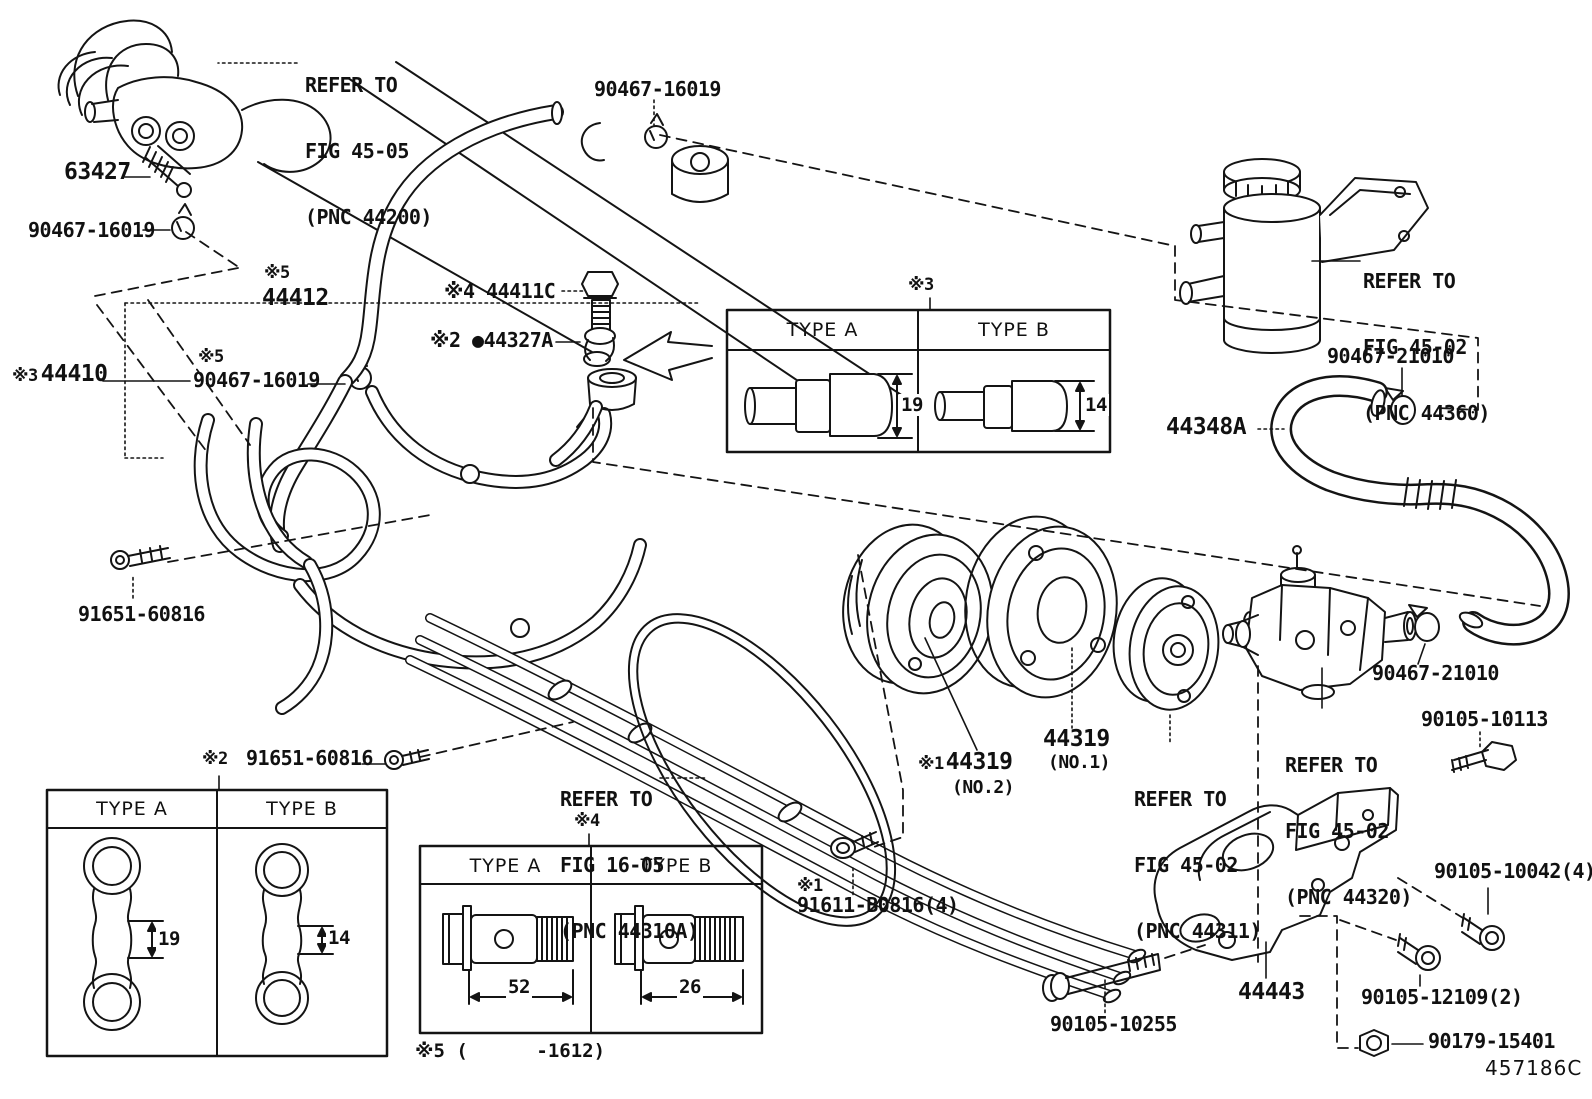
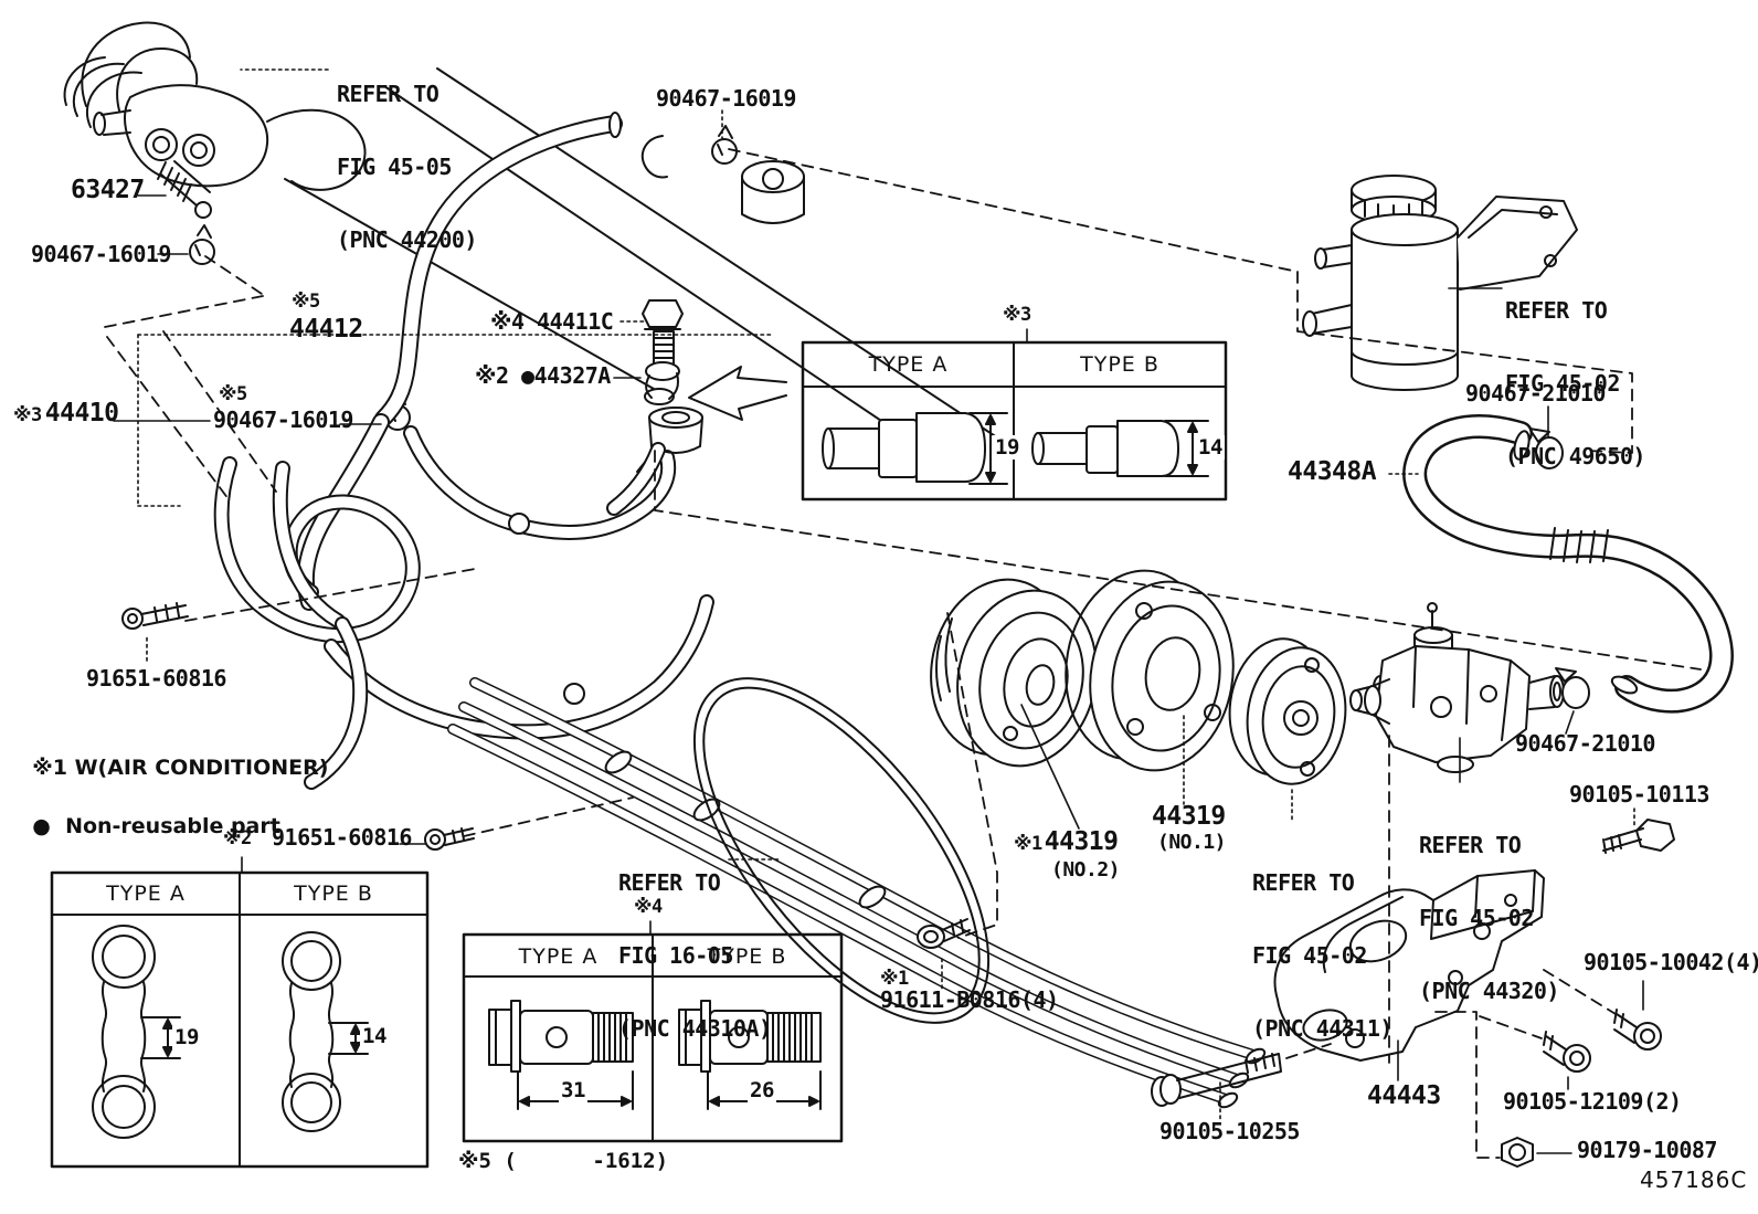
  REFER TO
  FIG 45-05
  (PNC 44200)
  63427
  90467-16019
  90467-16019
  ※5
  44412
  ※4 44411C
  ※2 ●44327A
  ※3 44410
  ※5
  90467-16019
  REFER TO
  FIG 45-02
- (PNC 44360)
+ (PNC 49650)
  90467-21010
  44348A
  ※3
  91651-60816
+ ※1 W(AIR CONDITIONER)
+ ● Non-reusable part
  ※2
  91651-60816
  REFER TO
  FIG 16-05
  (PNC 44310A)
  ※4
  ※5 ( -1612)
  ※144319
  (NO.2)
  44319
  (NO.1)
  REFER TO
  FIG 45-02
  (PNC 44311)
  REFER TO
  FIG 45-02
  (PNC 44320)
  90467-21010
  90105-10113
  90105-10042(4)
  44443
  90105-12109(2)
- 90179-15401
+ 90179-10087
  90105-10255
  ※1
  91611-B0816(4)
  457186C
  TYPE A
  TYPE B
  TYPE A
  TYPE B
  TYPE A
  TYPE B
  19
  14
  19
  14
- 52
+ 31
  26
